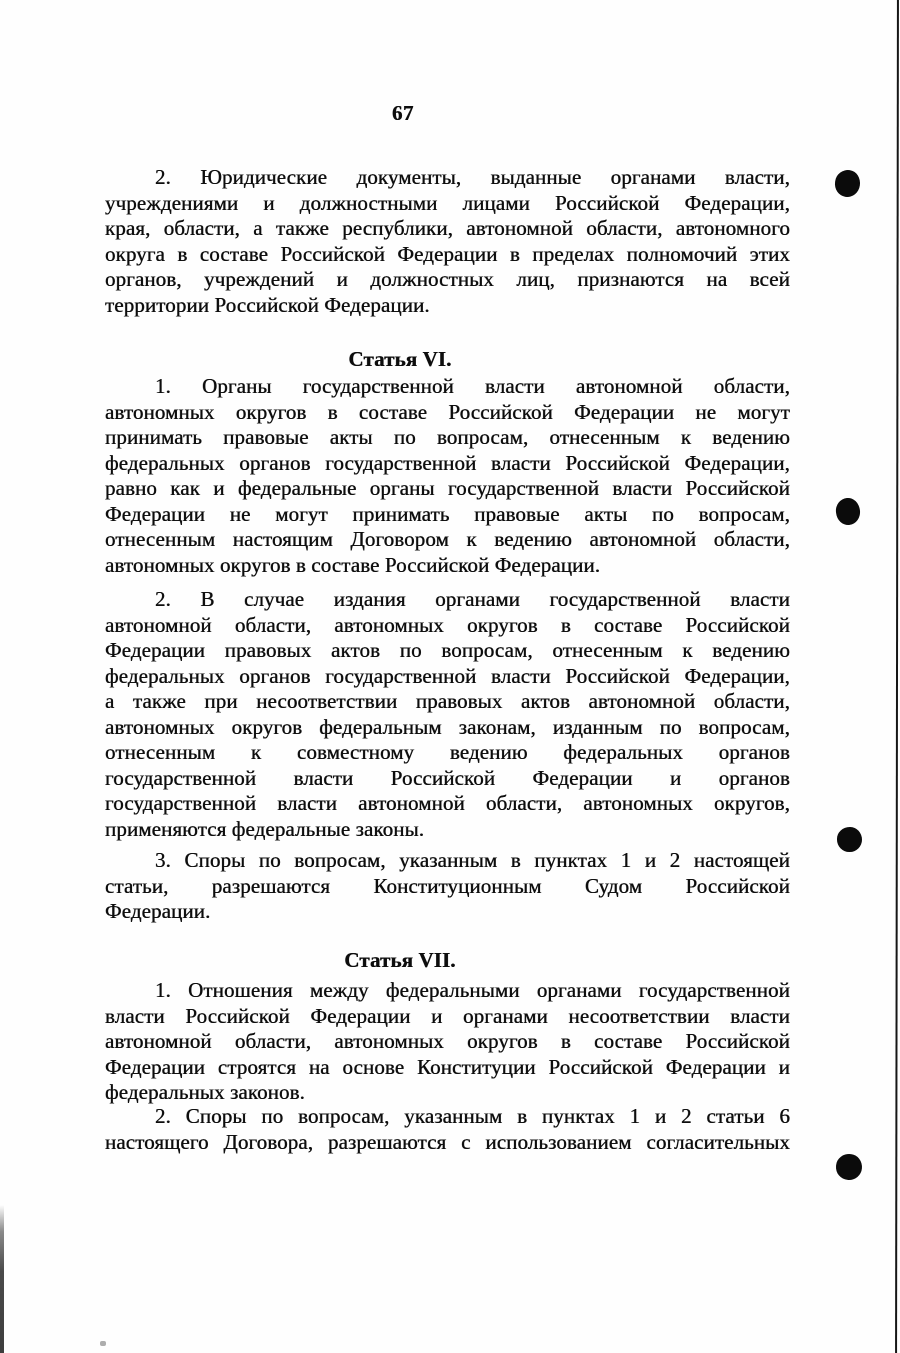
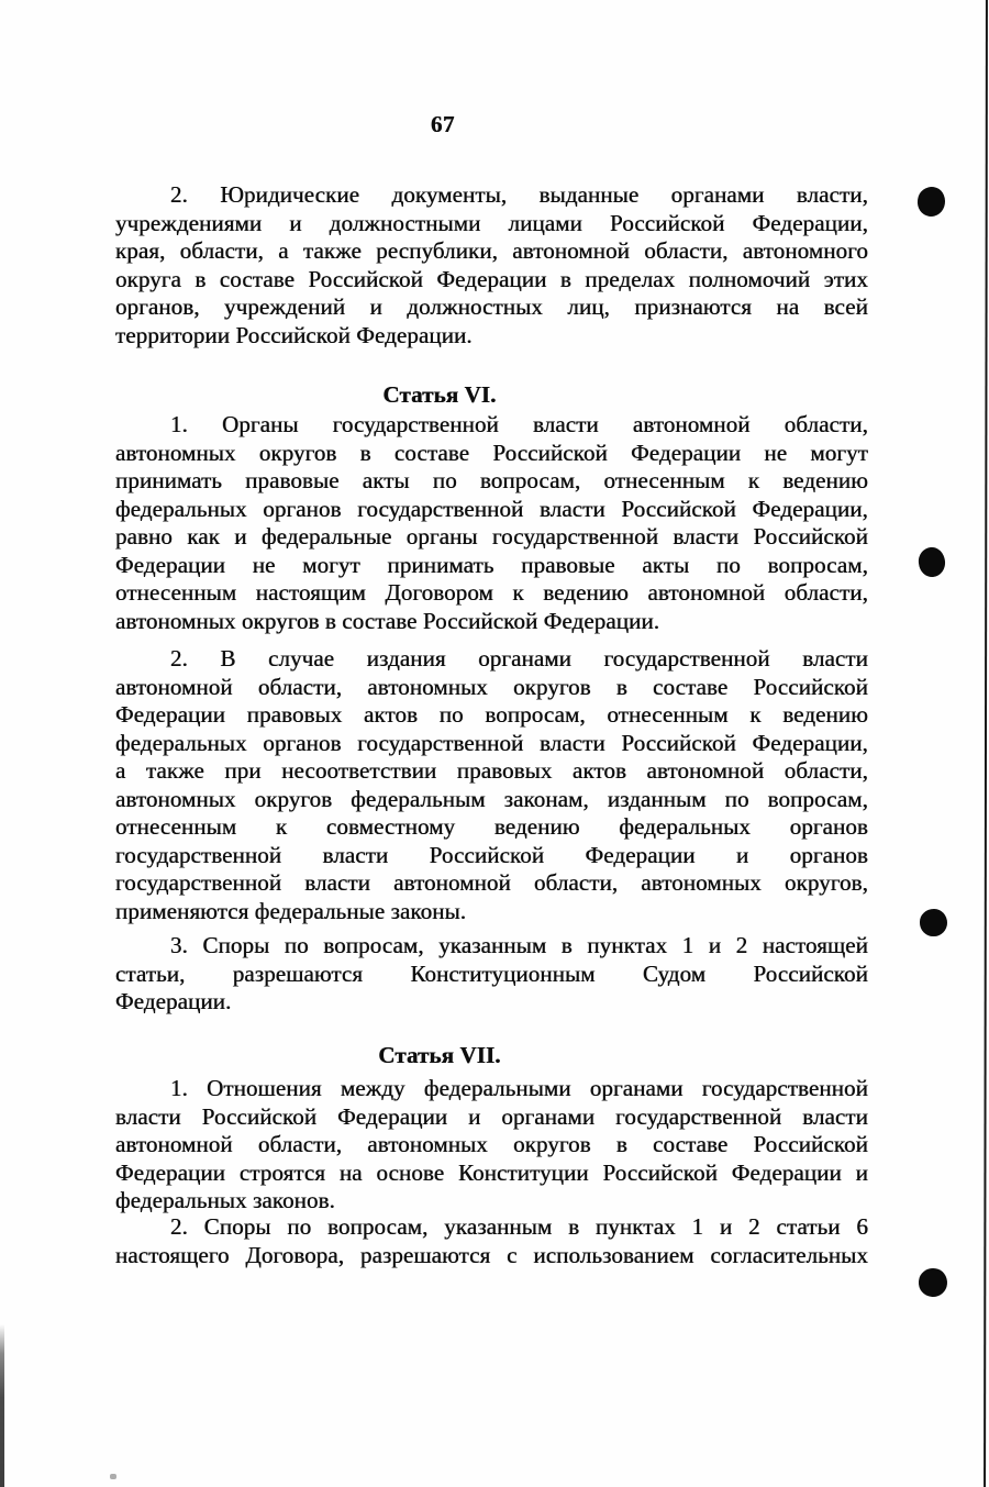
  67
  2. Юридические документы, выданные органами власти,
  учреждениями и должностными лицами Российской Федерации,
  края, области, а также республики, автономной области, автономного
  округа в составе Российской Федерации в пределах полномочий этих
  органов, учреждений и должностных лиц, признаются на всей
  территории Российской Федерации.
  Статья VI.
  1. Органы государственной власти автономной области,
  автономных округов в составе Российской Федерации не могут
  принимать правовые акты по вопросам, отнесенным к ведению
  федеральных органов государственной власти Российской Федерации,
  равно как и федеральные органы государственной власти Российской
  Федерации не могут принимать правовые акты по вопросам,
  отнесенным настоящим Договором к ведению автономной области,
  автономных округов в составе Российской Федерации.
  2. В случае издания органами государственной власти
  автономной области, автономных округов в составе Российской
  Федерации правовых актов по вопросам, отнесенным к ведению
  федеральных органов государственной власти Российской Федерации,
  а также при несоответствии правовых актов автономной области,
  автономных округов федеральным законам, изданным по вопросам,
  отнесенным к совместному ведению федеральных органов
  государственной власти Российской Федерации и органов
  государственной власти автономной области, автономных округов,
  применяются федеральные законы.
  3. Споры по вопросам, указанным в пунктах 1 и 2 настоящей
  статьи, разрешаются Конституционным Судом Российской
  Федерации.
  Статья VII.
  1. Отношения между федеральными органами государственной
- власти Российской Федерации и органами несоответствии власти
+ власти Российской Федерации и органами государственной власти
  автономной области, автономных округов в составе Российской
  Федерации строятся на основе Конституции Российской Федерации и
  федеральных законов.
  2. Споры по вопросам, указанным в пунктах 1 и 2 статьи 6
  настоящего Договора, разрешаются с использованием согласительных
